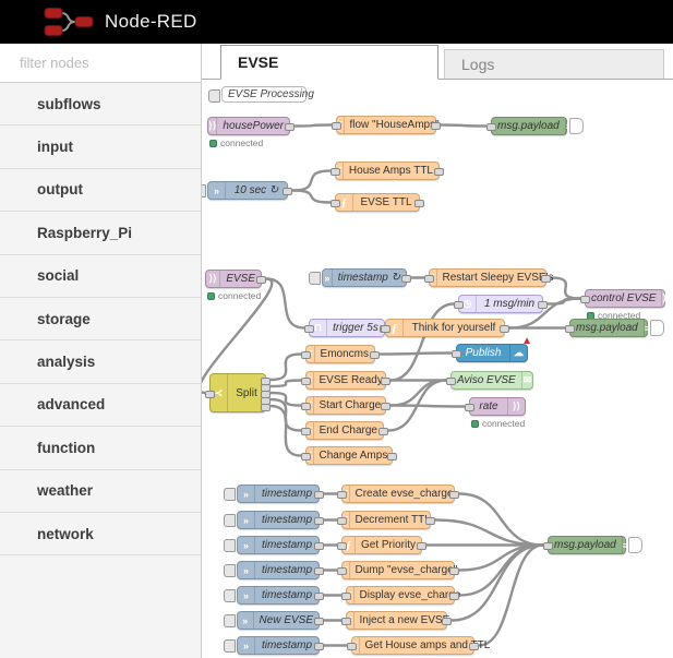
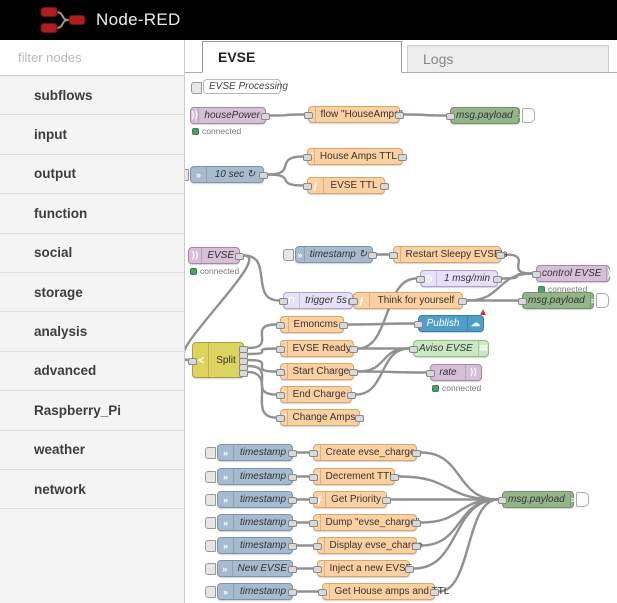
  EVSE Processing
  ⟩⟩
  housePower
  connected
  flow "HouseAmp
  msg.payload
  »
  10 sec ↻
  House Amps TTL
  ƒ
  EVSE TTL
  ⟩⟩
  EVSE
  connected
  »
  timestamp ↻
  Restart Sleepy EVS
  ◷
  1 msg/min
  control EVSE
  ⟩⟩
  connected
  msg.payload
  ≡
  ⊓
  trigger 5s
  ƒ
  Think for yourself
  Emoncms
  Publish
  ☁
  ▲
  ≺
  Split
  EVSE Read
  Aviso EVSE
  ✉
  Start Charge
  rate
  ⟩⟩
  connected
  End Charge
  Change Amps
  »
  timestamp
  »
  timestamp
  »
  timestamp
  »
  timestamp
  »
  timestamp
  »
  New EVSE
  »
  timestamp
  Create evse_charg
  Decrement TT
  ƒ
  Get Priority
  Dump "evse_charg
  Display evse_char
  Inject a new EVS
  Get House amps andTL
  msg.payload
  ≡
  EVSE
  Logs
  filter nodes
  subflows
  input
  output
- Raspberry_Pi
+ function
  social
  storage
  analysis
  advanced
- function
+ Raspberry_Pi
  weather
  network
  Node-RED
